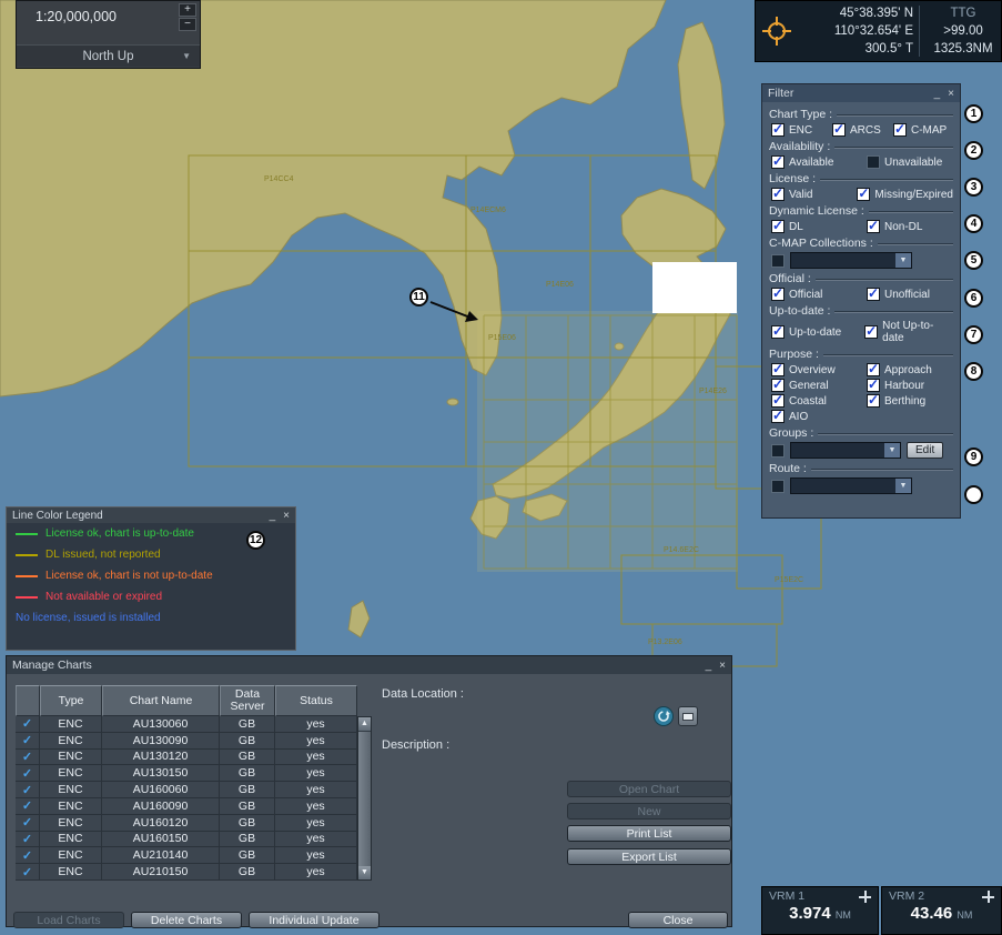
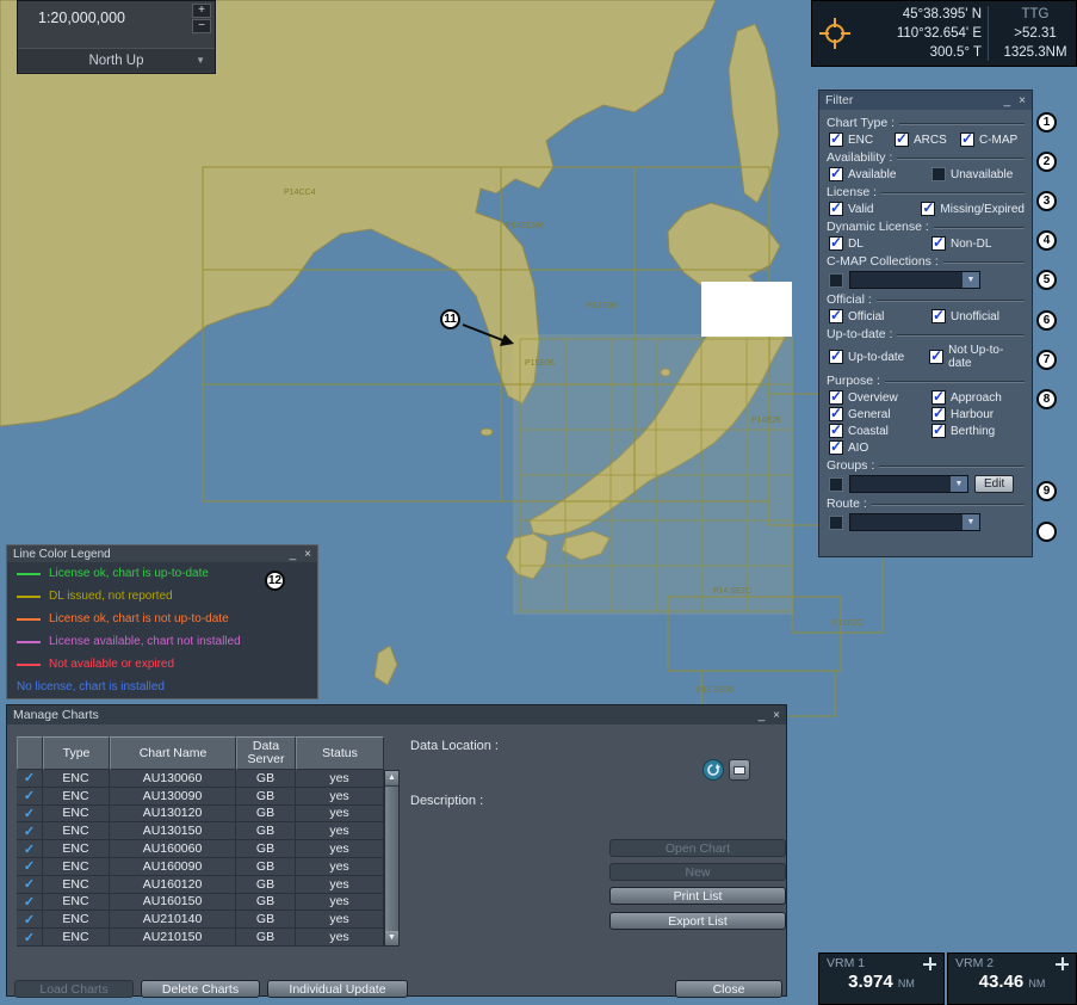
  1:20,000,000
  +
  −
  North Up
  ▼
  45°38.395' N
  110°32.654' E
  300.5° T
  TTG
- >99.00
+ >52.31
  1325.3NM
  Filter
  _
  ×
  Chart Type :
  ENC
  ARCS
  C-MAP
  Availability :
  Available
  Unavailable
  License :
  Valid
  Missing/Expired
  Dynamic License :
  DL
  Non-DL
  C-MAP Collections :
  Official :
  Official
  Unofficial
  Up-to-date :
  Up-to-date
  Not Up-to-date
  Purpose :
  Overview
  Approach
  General
  Harbour
  Coastal
  Berthing
  AIO
  Groups :
  Edit
  Route :
  Line Color Legend
  _
  ×
  License ok, chart is up-to-date
  DL issued, not reported
  License ok, chart is not up-to-date
+ License available, chart not installed
  Not available or expired
- No license, issued is installed
+ No license, chart is installed
  Manage Charts
  _
  ×
  Type
  Chart Name
  Data Server
  Status
  ENC
  AU130060
  GB
  yes
  ENC
  AU130090
  GB
  yes
  ENC
  AU130120
  GB
  yes
  ENC
  AU130150
  GB
  yes
  ENC
  AU160060
  GB
  yes
  ENC
  AU160090
  GB
  yes
  ENC
  AU160120
  GB
  yes
  ENC
  AU160150
  GB
  yes
  ENC
  AU210140
  GB
  yes
  ENC
  AU210150
  GB
  yes
  Data Location :
  Description :
  Open Chart
  New
  Print List
  Export List
  Load Charts
  Delete Charts
  Individual Update
  Close
  VRM 1
  3.974 NM
  VRM 2
  43.46 NM
  1
  2
  3
  4
  5
  6
  7
  8
  9
  11
  12
